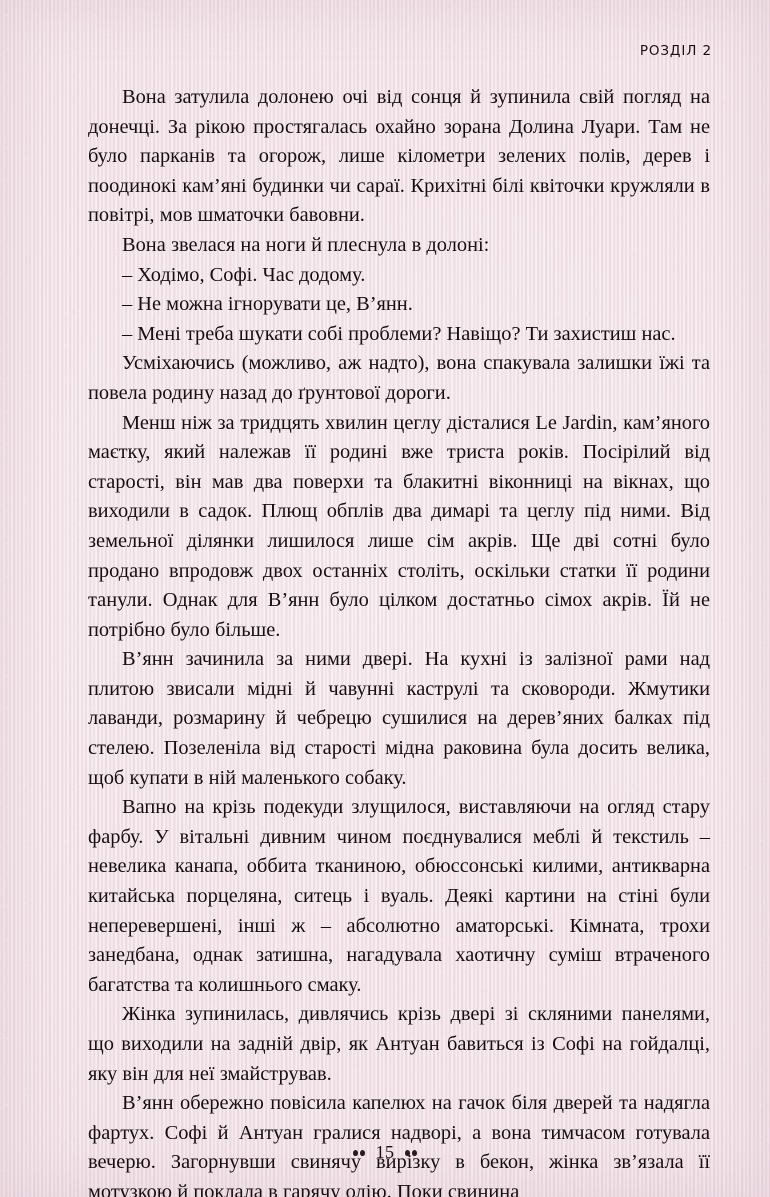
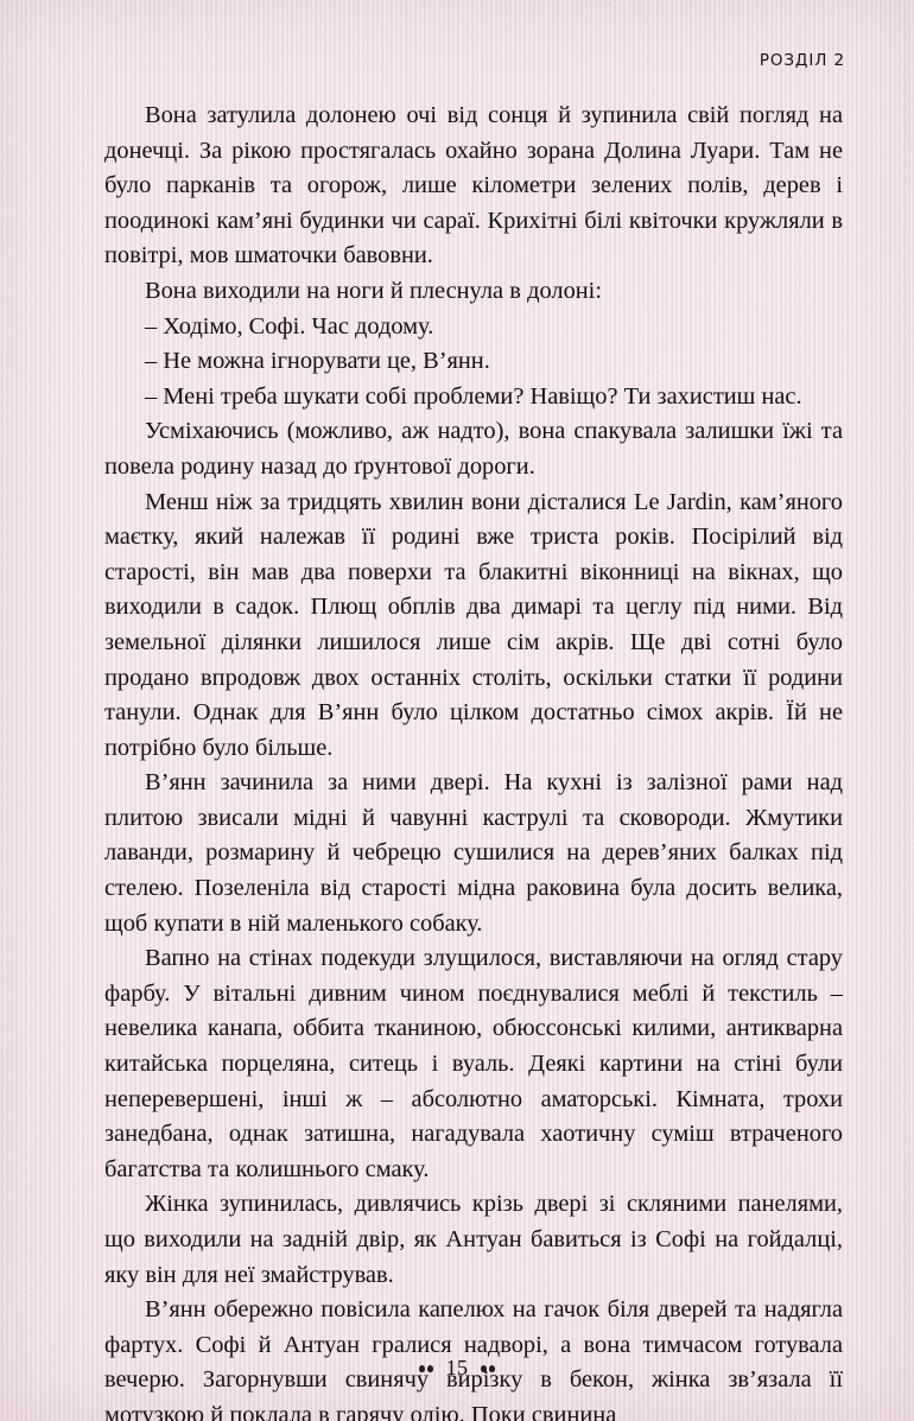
  РОЗДІЛ 2
  Вона затулила долонею очі від сонця й зупинила свій погляд на донечці. За рікою простягалась охайно зорана Долина Луари. Там не було парканів та огорож, лише кілометри зелених полів, дерев і поодинокі кам’яні будинки чи сараї. Крихітні білі квіточки кружляли в повітрі, мов шматочки бавовни.
- Вона звелася на ноги й плеснула в долоні:
+ Вона виходили на ноги й плеснула в долоні:
  – Ходімо, Софі. Час додому.
  – Не можна ігнорувати це, В’янн.
  – Мені треба шукати собі проблеми? Навіщо? Ти захистиш нас.
  Усміхаючись (можливо, аж надто), вона спакувала залишки їжі та повела родину назад до ґрунтової дороги.
- Менш ніж за тридцять хвилин цеглу дісталися Le Jardin, кам’яного маєтку, який належав її родині вже триста років. Посірілий від старості, він мав два поверхи та блакитні віконниці на вікнах, що виходили в садок. Плющ обплів два димарі та цеглу під ними. Від земельної ділянки лишилося лише сім акрів. Ще дві сотні було продано впродовж двох останніх століть, оскільки статки її родини танули. Однак для В’янн було цілком достатньо сімох акрів. Їй не потрібно було більше.
+ Менш ніж за тридцять хвилин вони дісталися Le Jardin, кам’яного маєтку, який належав її родині вже триста років. Посірілий від старості, він мав два поверхи та блакитні віконниці на вікнах, що виходили в садок. Плющ обплів два димарі та цеглу під ними. Від земельної ділянки лишилося лише сім акрів. Ще дві сотні було продано впродовж двох останніх століть, оскільки статки її родини танули. Однак для В’янн було цілком достатньо сімох акрів. Їй не потрібно було більше.
  В’янн зачинила за ними двері. На кухні із залізної рами над плитою звисали мідні й чавунні каструлі та сковороди. Жмутики лаванди, розмарину й чебрецю сушилися на дерев’яних балках під стелею. Позеленіла від старості мідна раковина була досить велика, щоб купати в ній маленького собаку.
- Вапно на крізь подекуди злущилося, виставляючи на огляд стару фарбу. У вітальні дивним чином поєднувалися меблі й текстиль – невелика канапа, оббита тканиною, обюссонські килими, антикварна китайська порцеляна, ситець і вуаль. Деякі картини на стіні були неперевершені, інші ж – абсолютно аматорські. Кімната, трохи занедбана, однак затишна, нагадувала хаотичну суміш втраченого багатства та колишнього смаку.
+ Вапно на стінах подекуди злущилося, виставляючи на огляд стару фарбу. У вітальні дивним чином поєднувалися меблі й текстиль – невелика канапа, оббита тканиною, обюссонські килими, антикварна китайська порцеляна, ситець і вуаль. Деякі картини на стіні були неперевершені, інші ж – абсолютно аматорські. Кімната, трохи занедбана, однак затишна, нагадувала хаотичну суміш втраченого багатства та колишнього смаку.
  Жінка зупинилась, дивлячись крізь двері зі скляними панелями, що виходили на задній двір, як Антуан бавиться із Софі на гойдалці, яку він для неї змайстрував.
  В’янн обережно повісила капелюх на гачок біля дверей та надягла фартух. Софі й Антуан гралися надворі, а вона тимчасом готувала вечерю. Загорнувши свинячу вирізку в бекон, жінка зв’язала її мотузкою й поклала в гарячу олію. Поки свинина
  15
